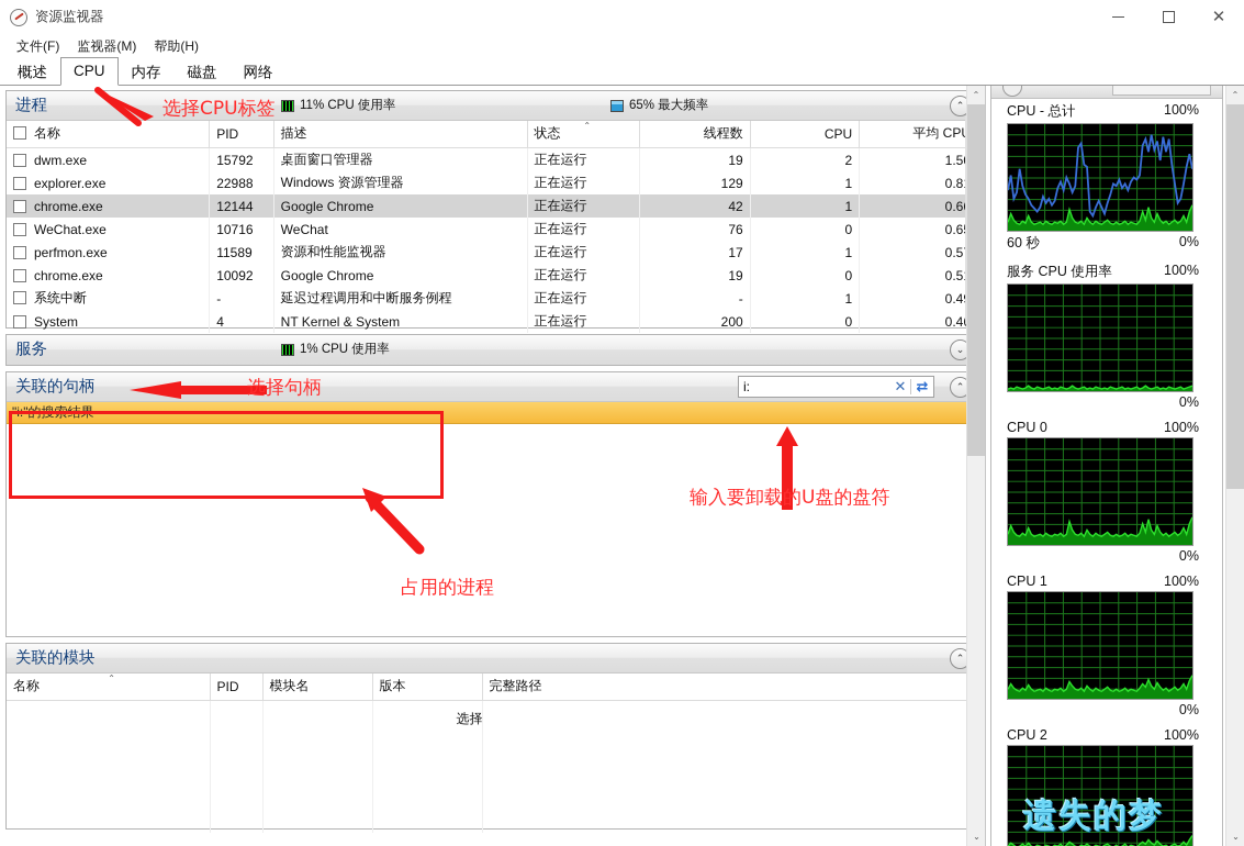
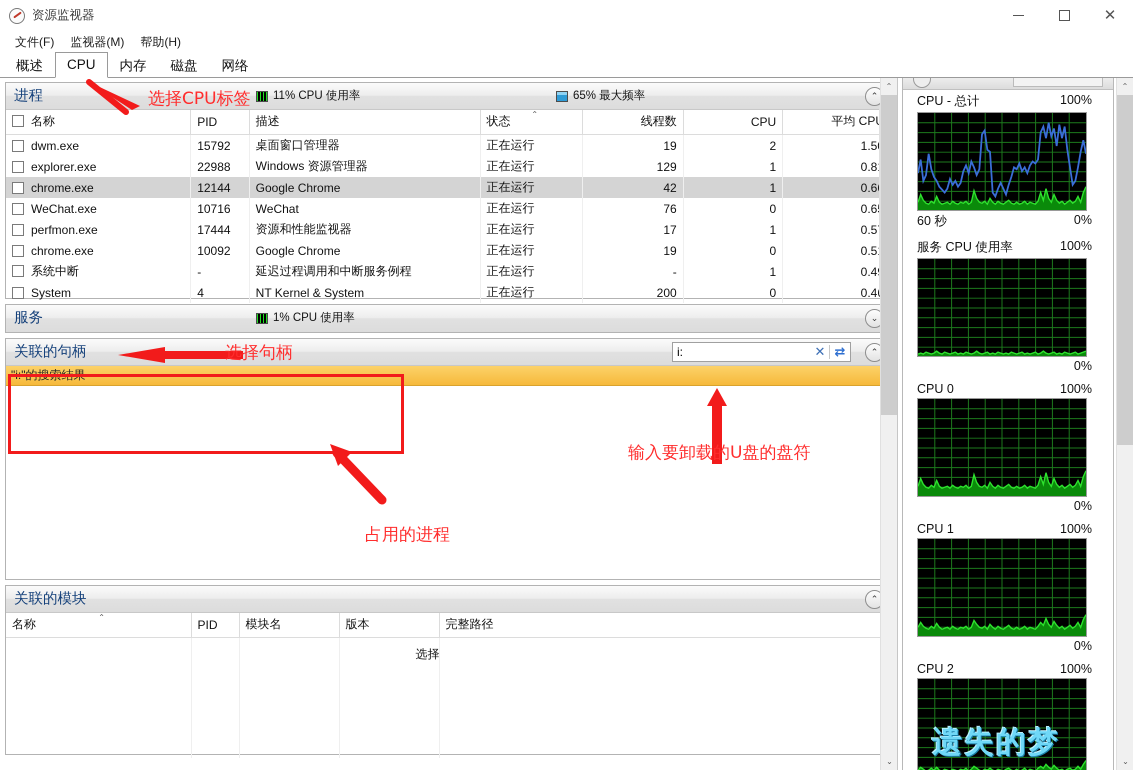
  资源监视器
  ✕
  文件(F)
  监视器(M)
  帮助(H)
  概述
  CPU
  内存
  磁盘
  网络
  进程
  11% CPU 使用率
  65% 最大频率
  ⌃
  名称	PID	描述	⌃状态	线程数	CPU	平均 CP
  dwm.exe	15792	桌面窗口管理器	正在运行	19	2	1.5
  explorer.exe	22988	Windows 资源管理器	正在运行	129	1	0.8
  chrome.exe	12144	Google Chrome	正在运行	42	1	0.6
  WeChat.exe	10716	WeChat	正在运行	76	0	0.6
- perfmon.exe	11589	资源和性能监视器	正在运行	17	1	0.5
+ perfmon.exe	17444	资源和性能监视器	正在运行	17	1	0.5
  chrome.exe	10092	Google Chrome	正在运行	19	0	0.5
  系统中断	-	延迟过程调用和中断服务例程	正在运行	-	1	0.4
  System	4	NT Kernel & System	正在运行	200	0	0.4
  服务
  1% CPU 使用率
  ⌄
  关联的句柄
  i:
  ✕
  ⇄
  ⌃
  "i:"的搜索结果
  关联的模块
  ⌃
  ⌃名称	PID	模块名	版本	完整路径
  ⌃
  ⌄
  CPU - 总计
  100%
  60 秒
  0%
  服务 CPU 使用率
  100%
  0%
  CPU 0
  100%
  0%
  CPU 1
  100%
  0%
  CPU 2
  100%
  ⌃
  ⌄
  遗失的梦
  选择CPU标签
  选择句柄
  输入要卸载的U盘的盘符
  占用的进程
